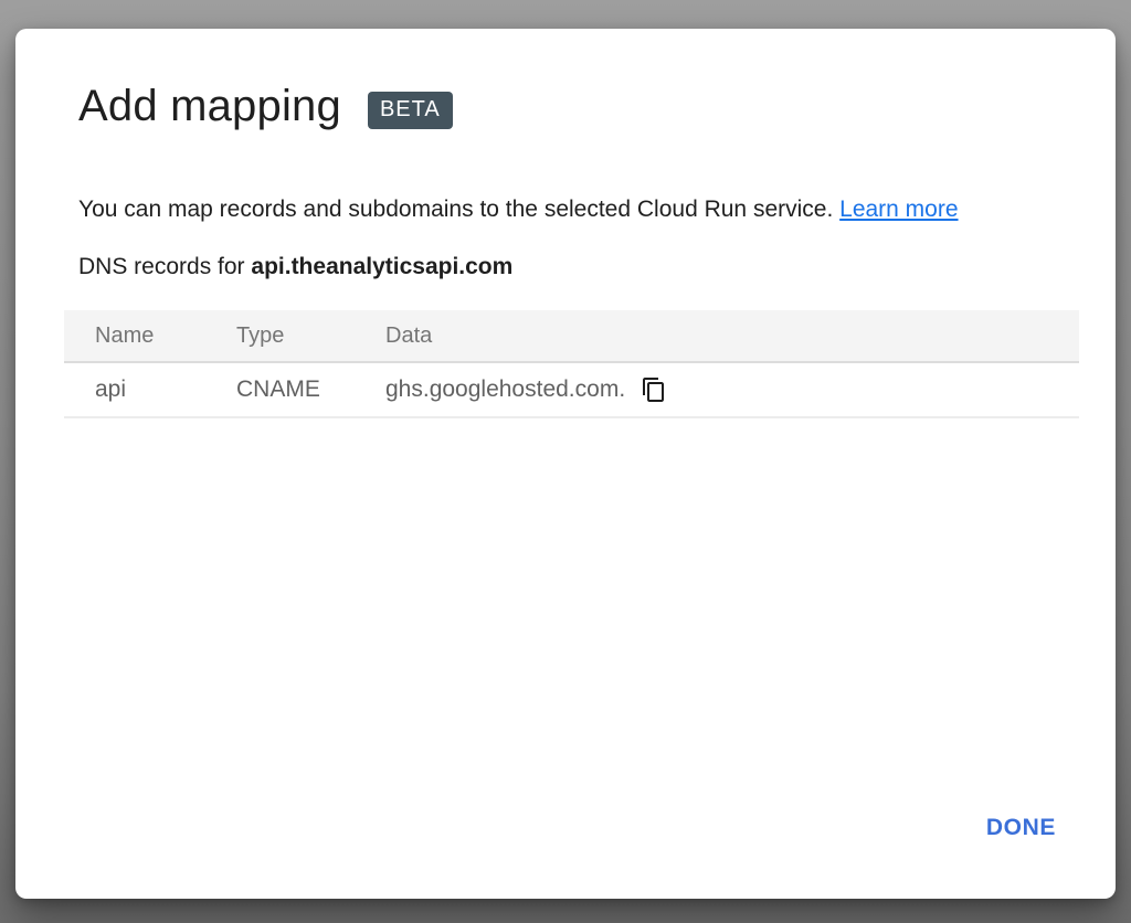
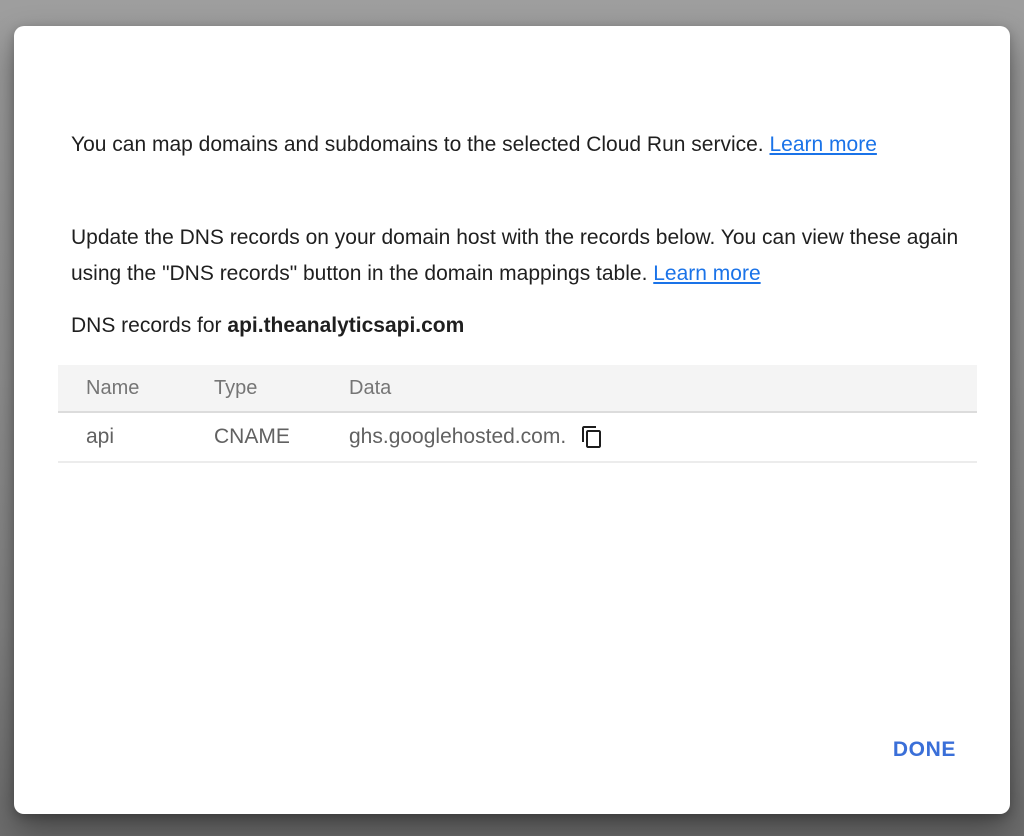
- Add mapping
- BETA
- You can map records and subdomains to the selected Cloud Run service. Learn more
+ You can map domains and subdomains to the selected Cloud Run service. Learn more
+ Update the DNS records on your domain host with the records below. You can view these again using the "DNS records" button in the domain mappings table. Learn more
  DNS records for api.theanalyticsapi.com
  Name	Type	Data
  api	CNAME	ghs.googlehosted.com.
  DONE
